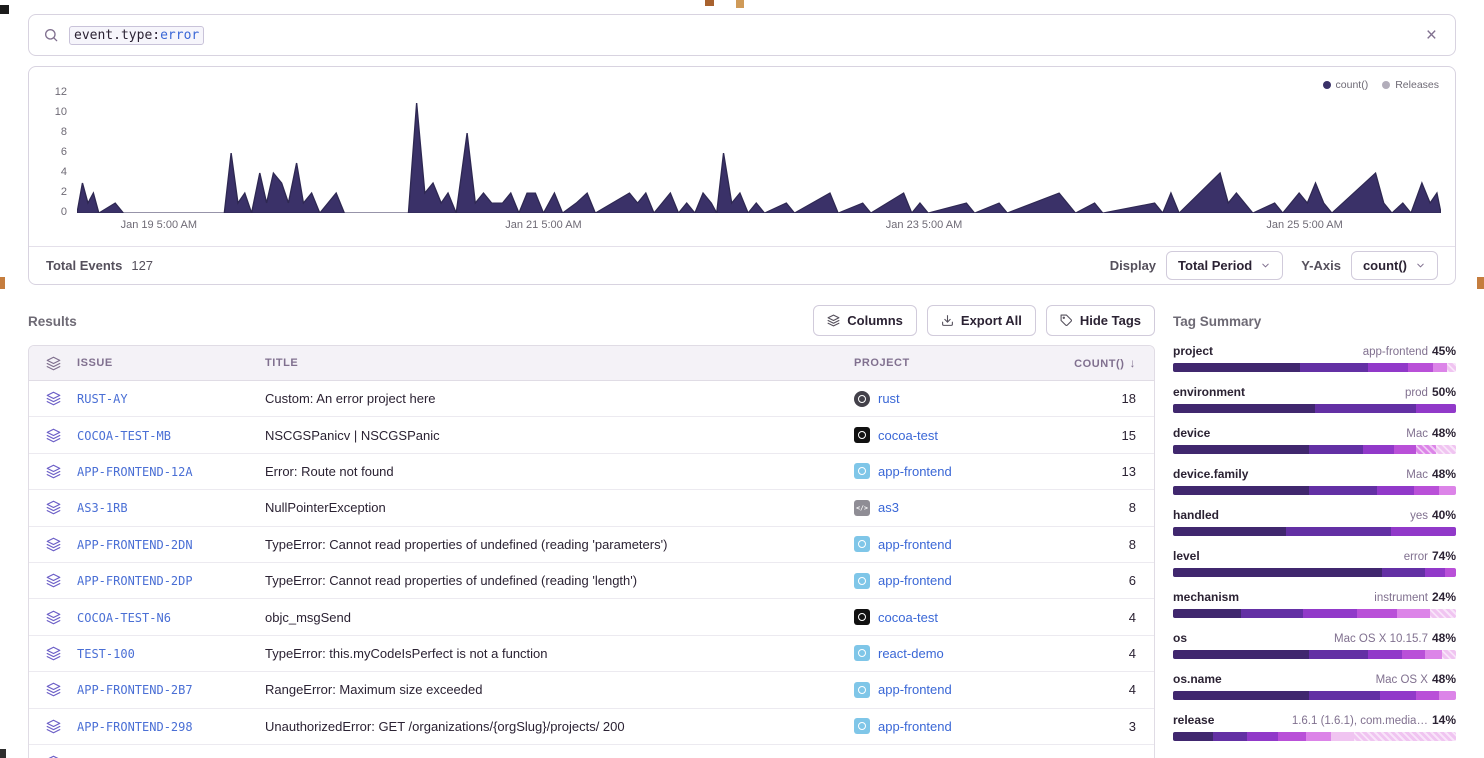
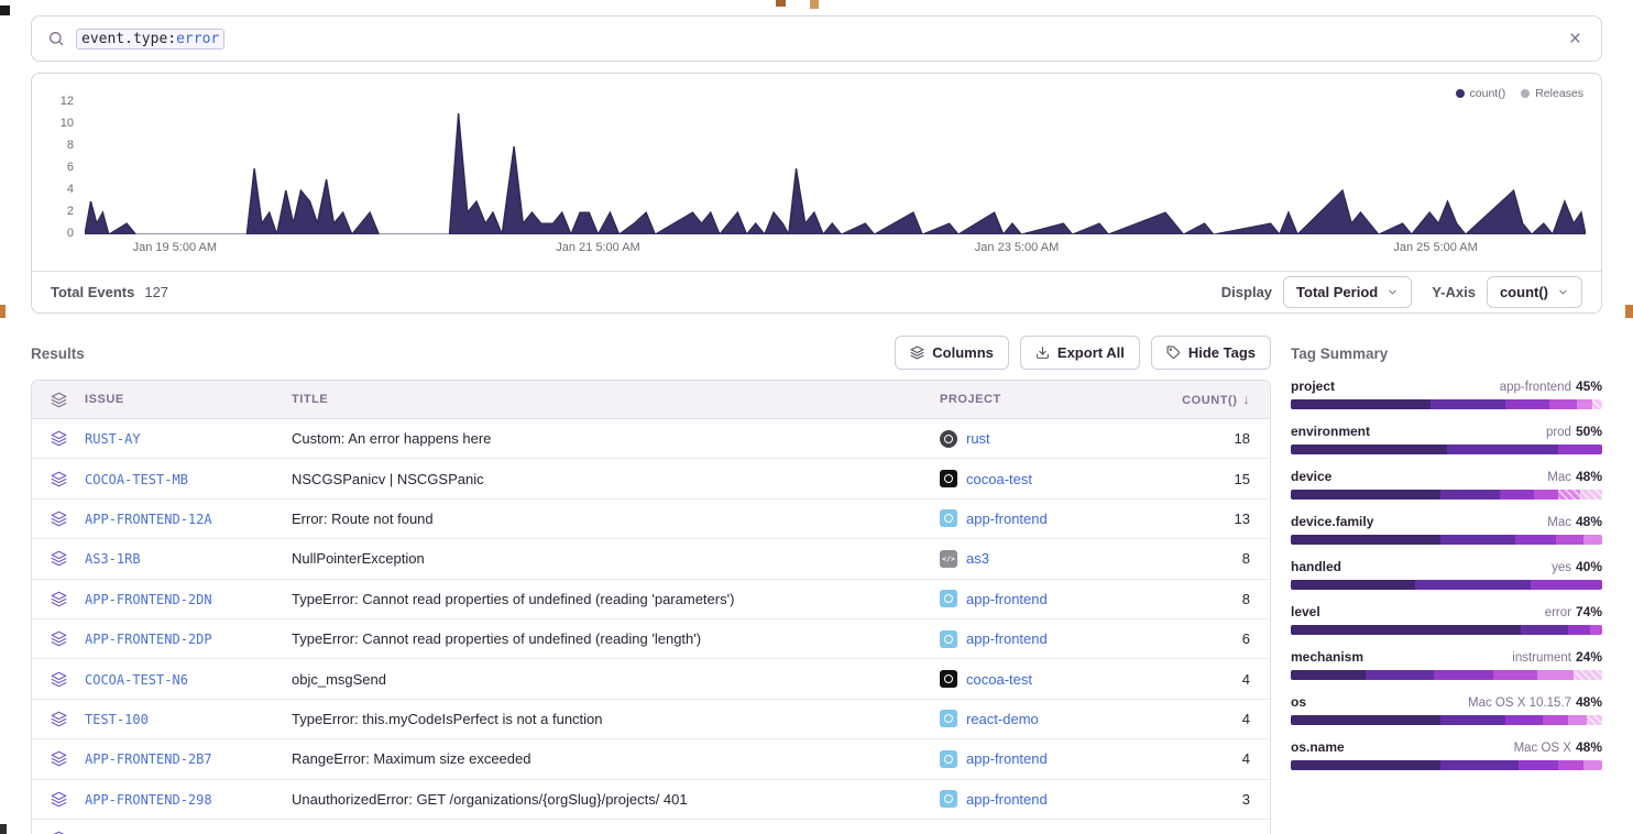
  event.type:error
  ×
  count()
  Releases
  12
  10
  8
  6
  4
  2
  0
  Jan 19 5:00 AM
  Jan 21 5:00 AM
  Jan 23 5:00 AM
  Jan 25 5:00 AM
  Total Events
  127
  Display
  Total Period
  Y-Axis
  count()
  Results
  Columns
  Export All
  Hide Tags
  ISSUE
  TITLE
  PROJECT
  COUNT() ↓
  RUST-AY
- Custom: An error project here
+ Custom: An error happens here
  rust
  18
  COCOA-TEST-MB
  NSCGSPanicv | NSCGSPanic
  cocoa-test
  15
  APP-FRONTEND-12A
  Error: Route not found
  app-frontend
  13
  AS3-1RB
  NullPointerException
  as3
  8
  APP-FRONTEND-2DN
  TypeError: Cannot read properties of undefined (reading 'parameters')
  app-frontend
  8
  APP-FRONTEND-2DP
  TypeError: Cannot read properties of undefined (reading 'length')
  app-frontend
  6
  COCOA-TEST-N6
  objc_msgSend
  cocoa-test
  4
  TEST-100
  TypeError: this.myCodeIsPerfect is not a function
  react-demo
  4
  APP-FRONTEND-2B7
  RangeError: Maximum size exceeded
  app-frontend
  4
  APP-FRONTEND-298
- UnauthorizedError: GET /organizations/{orgSlug}/projects/ 200
+ UnauthorizedError: GET /organizations/{orgSlug}/projects/ 401
  app-frontend
  3
  Tag Summary
  project
  app-frontend 45%
  environment
  prod 50%
  device
  Mac 48%
  device.family
  Mac 48%
  handled
  yes 40%
  level
  error 74%
  mechanism
  instrument 24%
  os
  Mac OS X 10.15.7 48%
  os.name
  Mac OS X 48%
- release
- 1.6.1 (1.6.1), com.media… 14%
